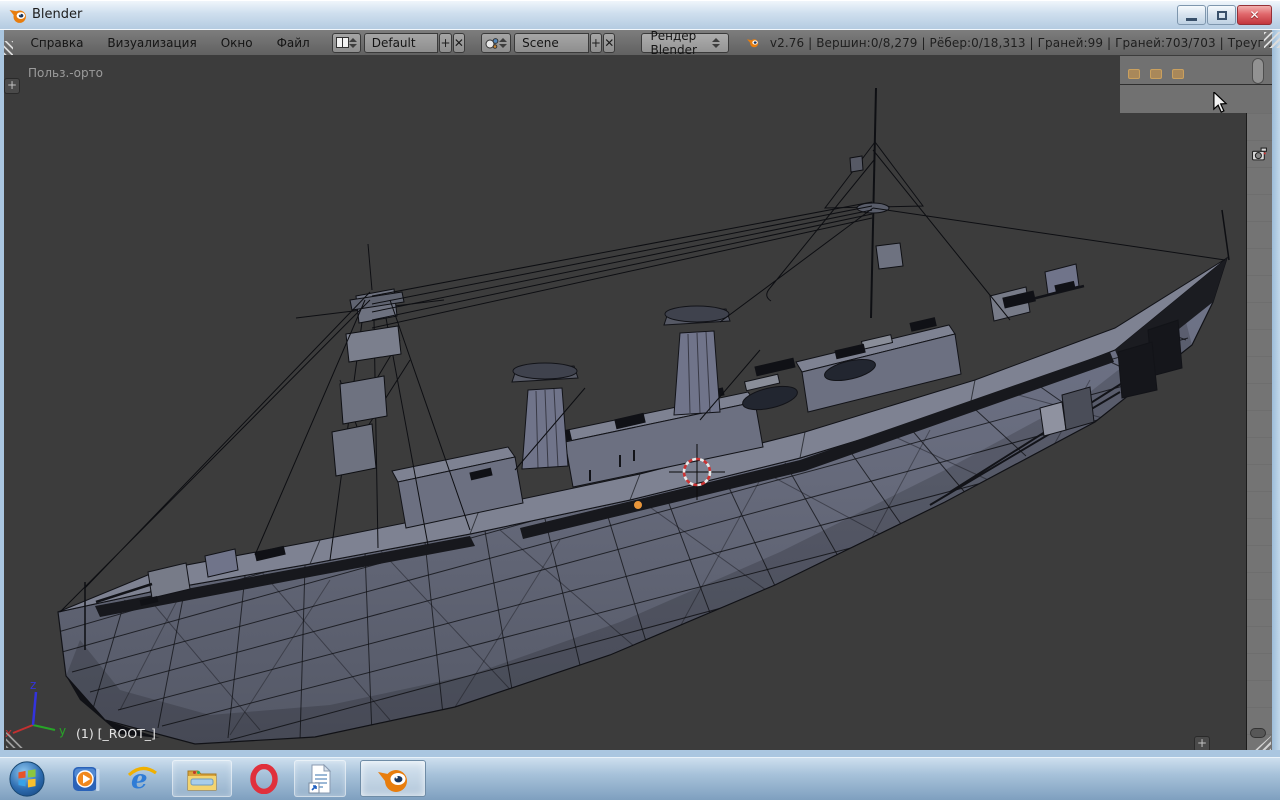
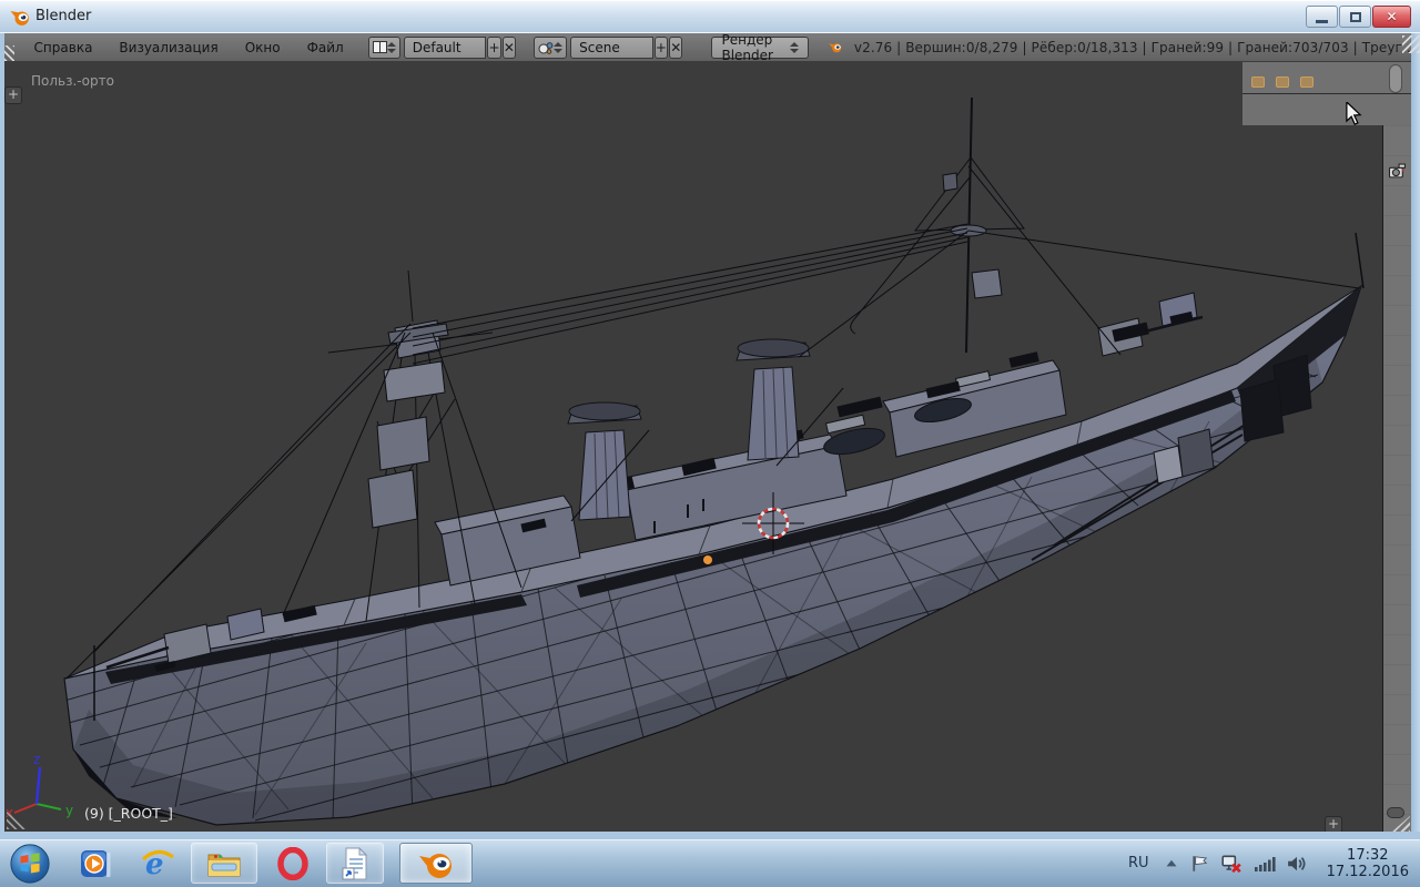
  Blender
  ✕
  Справка
  Визуализация
  Окно
  Файл
  Default
  +
  ✕
  Scene
  +
  ✕
  Рендер Blender
  v2.76 | Вершин:0/8,279 | Рёбер:0/18,313 | Граней:99 | Граней:703/703 | Треуг
  x
  y
  z
  Польз.-орто
  +
  +
- (1) [_ROOT_]
+ (9) [_ROOT_]
  e
+ RU
+ 17:32
+ 17.12.2016
